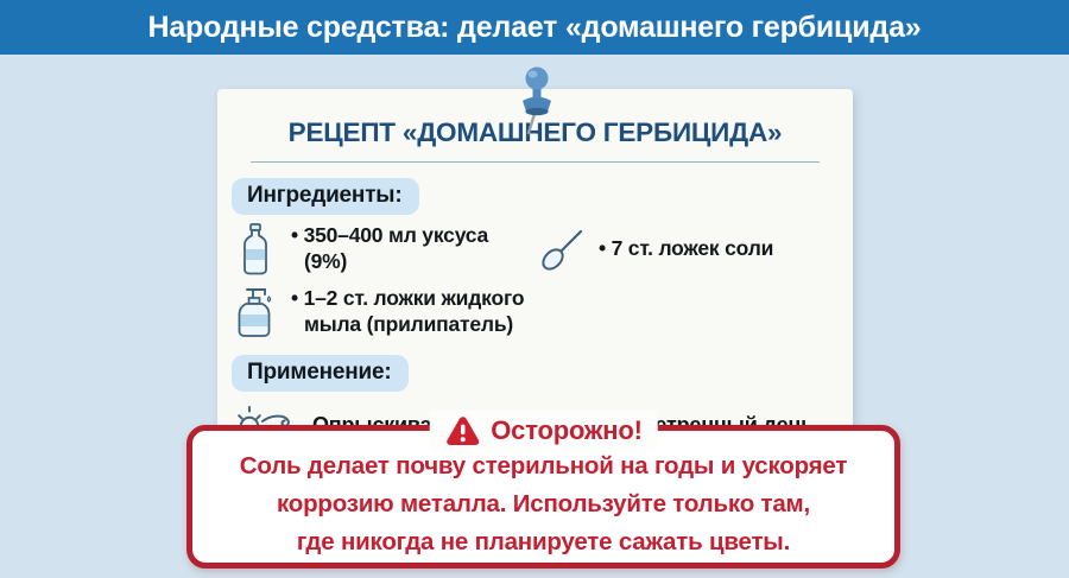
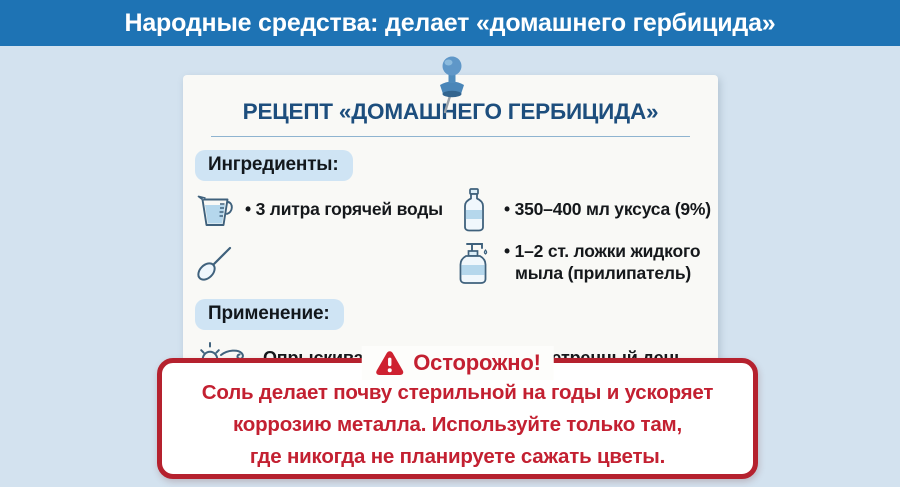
  Народные средства: делает «домашнего гербицида»
  РЕЦЕПТ «ДОМАШНЕГО ГЕРБИЦИДА»
  Ингредиенты:
+ • 3 литра горячей воды
  • 350–400 мл уксуса (9%)
- • 7 ст. ложек соли
  • 1–2 ст. ложки жидкого мыла (прилипатель)
  Применение:
  Осторожно!
  Соль делает почву стерильной на годы и ускоряет
  коррозию металла. Используйте только там,
  где никогда не планируете сажать цветы.
